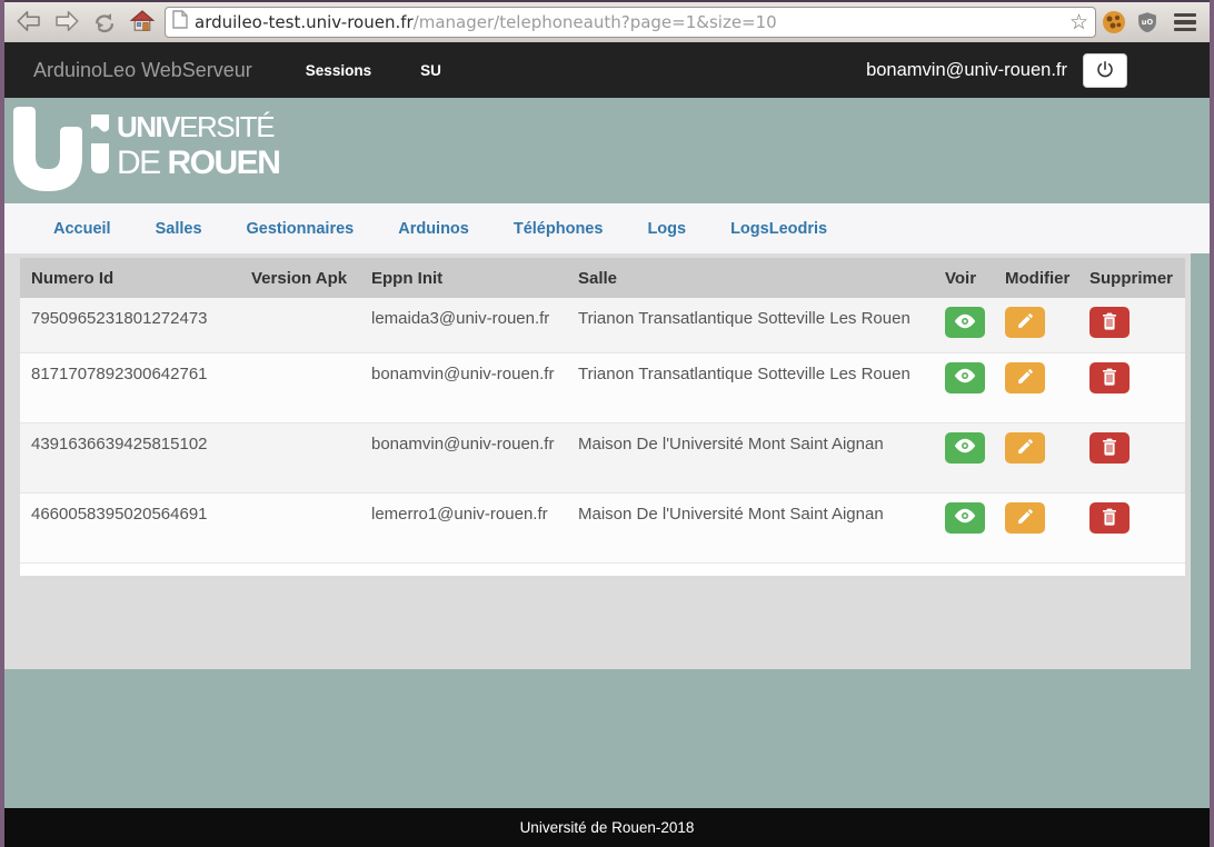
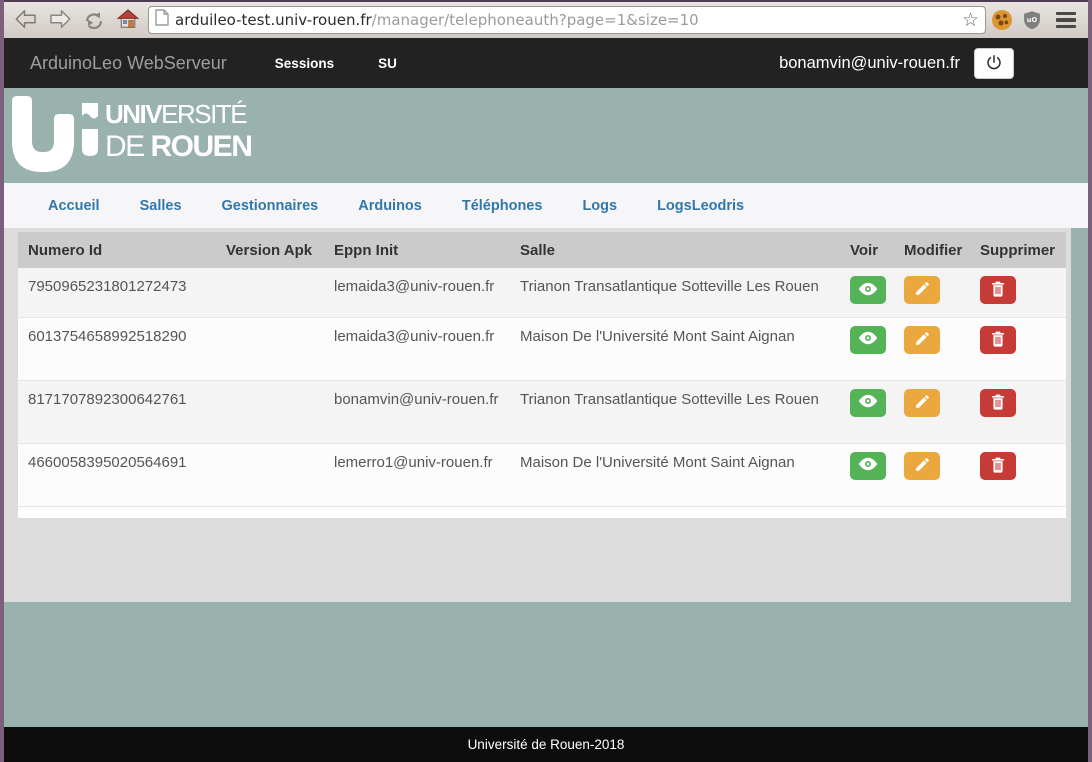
  arduileo-test.univ-rouen.fr/manager/telephoneauth?page=1&size=10
  ☆
  uO
  ArduinoLeo WebServeur
  Sessions
  SU
  bonamvin@univ-rouen.fr
  UNIVERSITÉ
  DE ROUEN
  Accueil
  Salles
  Gestionnaires
  Arduinos
  Téléphones
  Logs
  LogsLeodris
  Numero Id	Version Apk	Eppn Init	Salle	Voir	Modifier	Supprimer
  7950965231801272473		lemaida3@univ-rouen.fr	Trianon Transatlantique Sotteville Les Rouen
+ 6013754658992518290		lemaida3@univ-rouen.fr	Maison De l'Université Mont Saint Aignan
  8171707892300642761		bonamvin@univ-rouen.fr	Trianon Transatlantique Sotteville Les Rouen
- 4391636639425815102		bonamvin@univ-rouen.fr	Maison De l'Université Mont Saint Aignan
  4660058395020564691		lemerro1@univ-rouen.fr	Maison De l'Université Mont Saint Aignan
  Université de Rouen-2018
